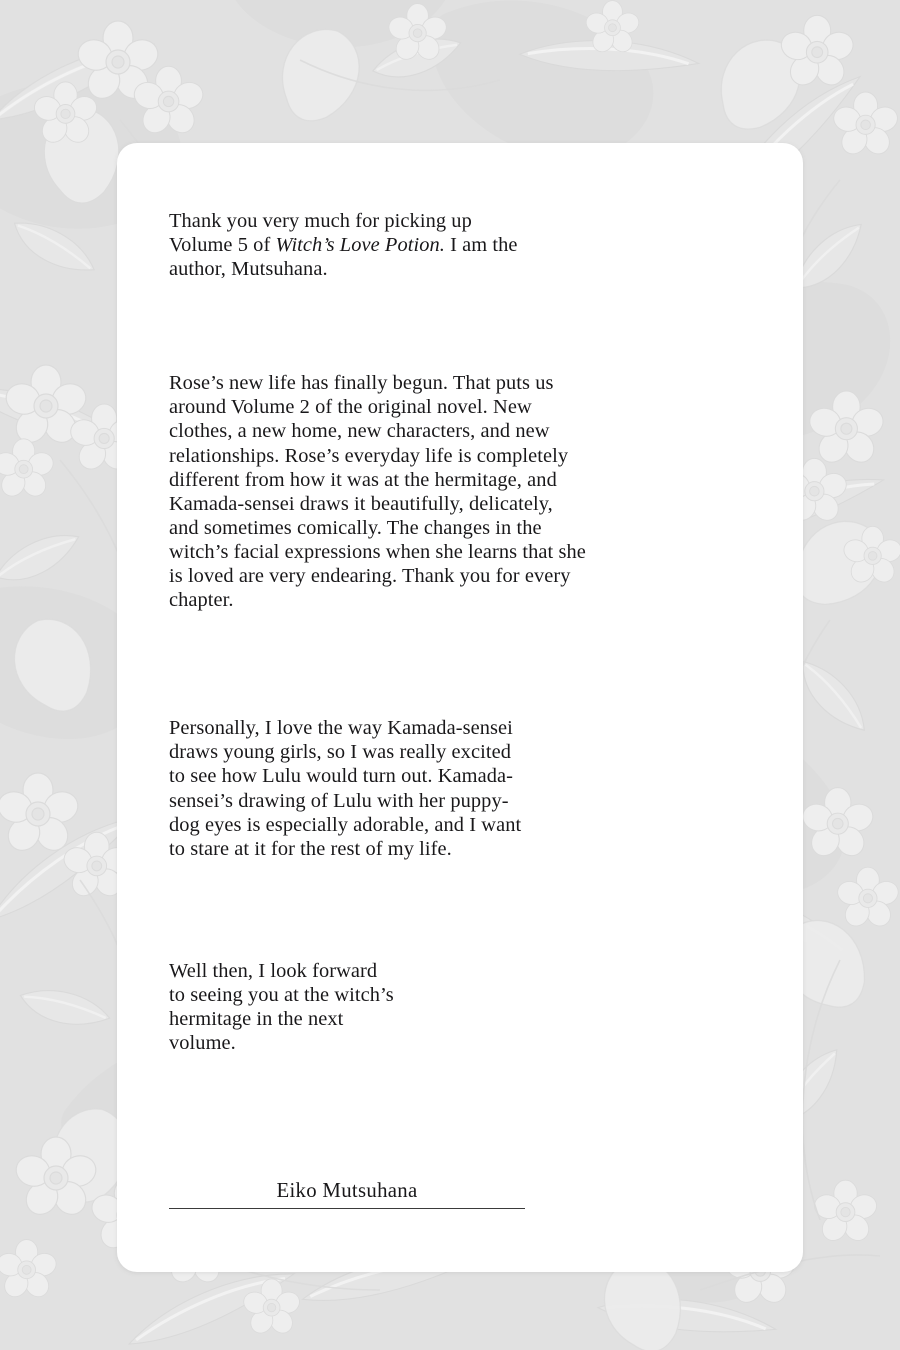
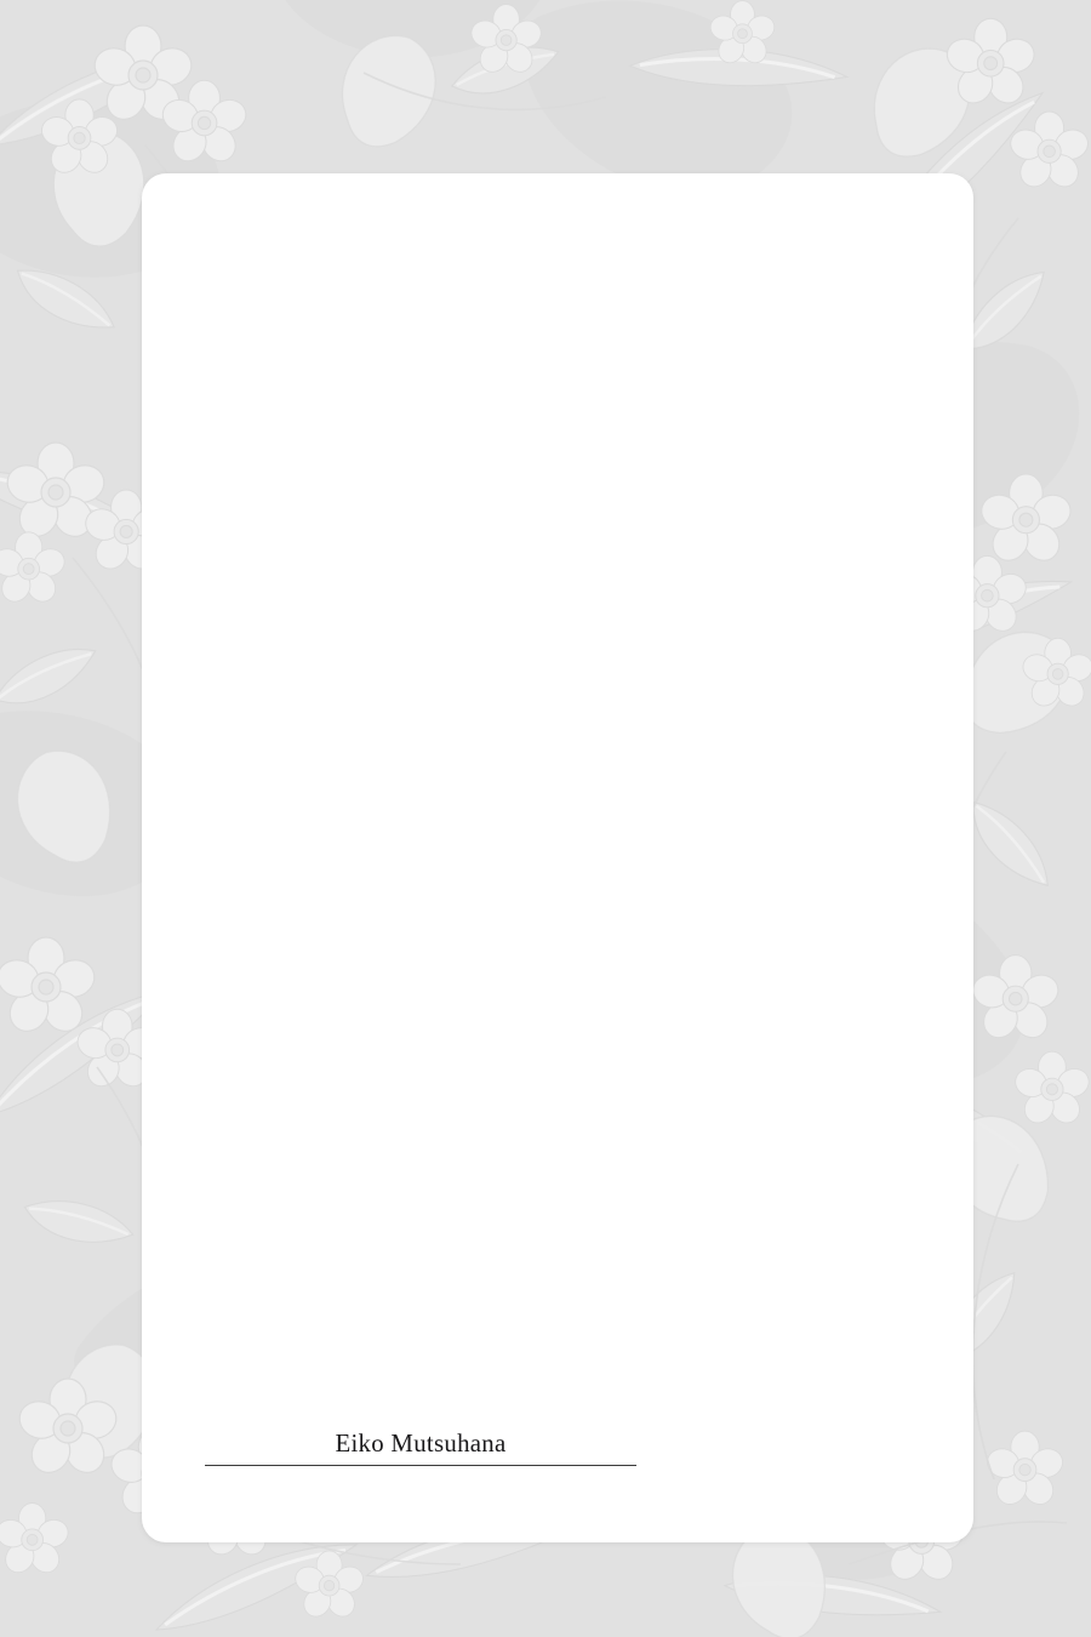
- Thank you very much for picking up
- Volume 5 of Witch’s Love Potion. I am the
- author, Mutsuhana.
- Rose’s new life has finally begun. That puts us
- around Volume 2 of the original novel. New
- clothes, a new home, new characters, and new
- relationships. Rose’s everyday life is completely
- different from how it was at the hermitage, and
- Kamada-sensei draws it beautifully, delicately,
- and sometimes comically. The changes in the
- witch’s facial expressions when she learns that she
- is loved are very endearing. Thank you for every
- chapter.
- Personally, I love the way Kamada-sensei
- draws young girls, so I was really excited
- to see how Lulu would turn out. Kamada-
- sensei’s drawing of Lulu with her puppy-
- dog eyes is especially adorable, and I want
- to stare at it for the rest of my life.
- Well then, I look forward
- to seeing you at the witch’s
- hermitage in the next
- volume.
  Eiko Mutsuhana
